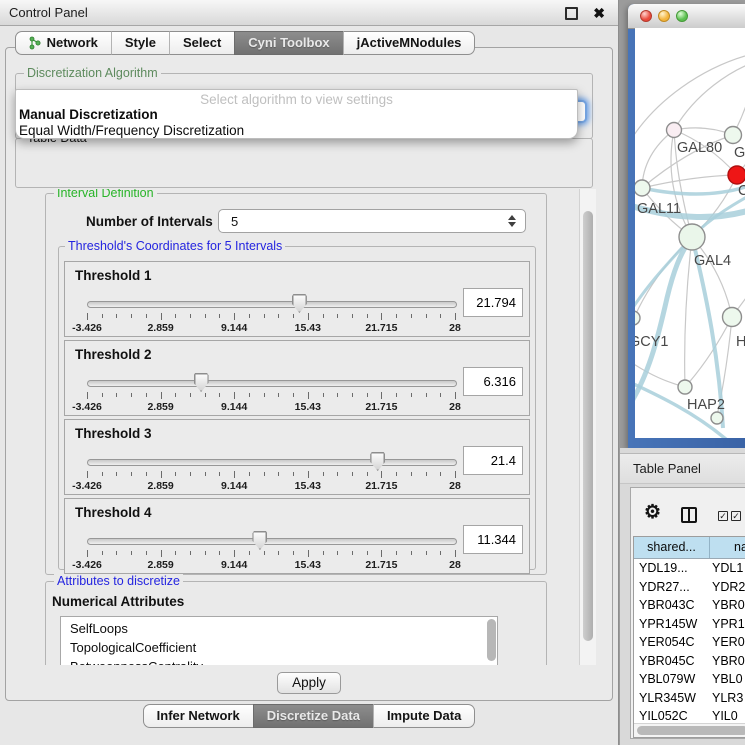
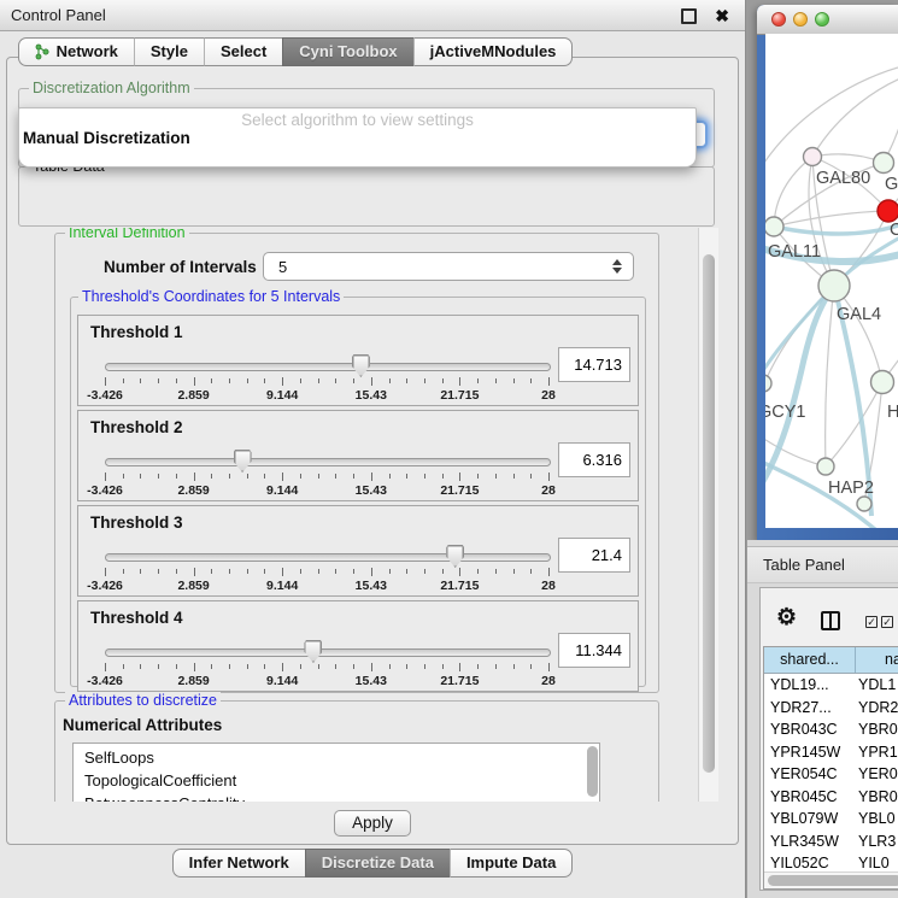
  Control Panel
  ✖
  Network
  Style
  Select
  Cyni Toolbox
  jActiveMNodules
  Discretization Algorithm
  Select algorithm to view settings
  Manual Discretization
- Equal Width/Frequency Discretization
  Interval Definition
  Number of Intervals
  5
  Threshold's Coordinates for 5 Intervals
  Threshold 1
  -3.426
  2.859
  9.144
  15.43
  21.715
  28
- 21.794
+ 14.713
  Threshold 2
  -3.426
  2.859
  9.144
  15.43
  21.715
  28
  6.316
  Threshold 3
  -3.426
  2.859
  9.144
  15.43
  21.715
  28
  21.4
  Threshold 4
  -3.426
  2.859
  9.144
  15.43
  21.715
  28
  11.344
  Attributes to discretize
  Numerical Attributes
  SelfLoops
  TopologicalCoefficient
  Apply
  Infer Network
  Discretize Data
  Impute Data
  GAL80
  C
  GAL11
  GAL4
  GCY1
  HAP2
  Table Panel
  ⚙
  ✓
  ✓
  shared...
  na
  YDL19...
  YDL1
  YDR27...
  YDR2
  YBR043C
  YBR0
  YPR145W
  YPR1
  YER054C
  YER0
  YBR045C
  YBR0
  YBL079W
  YBL0
  YLR345W
  YLR3
  YIL052C
  YIL0
